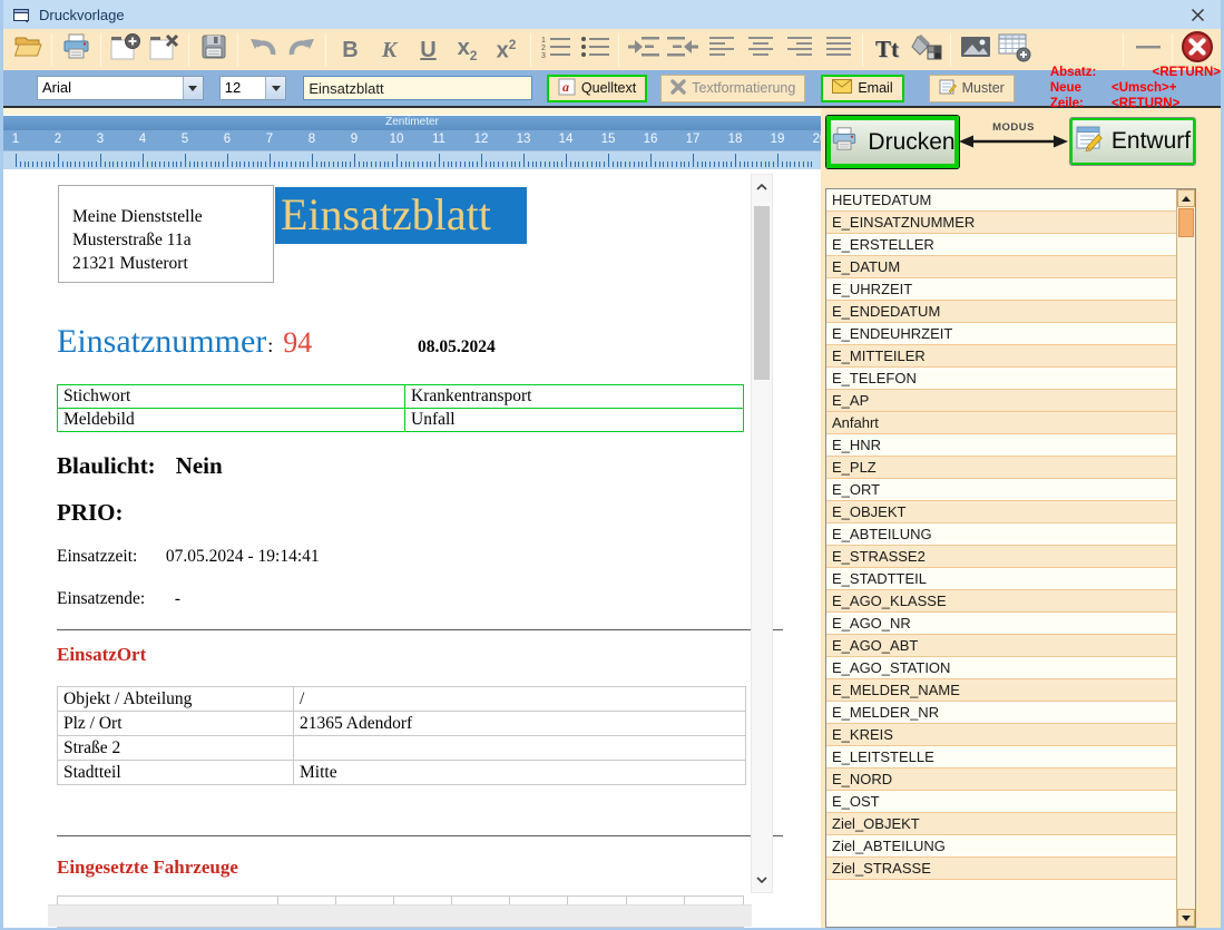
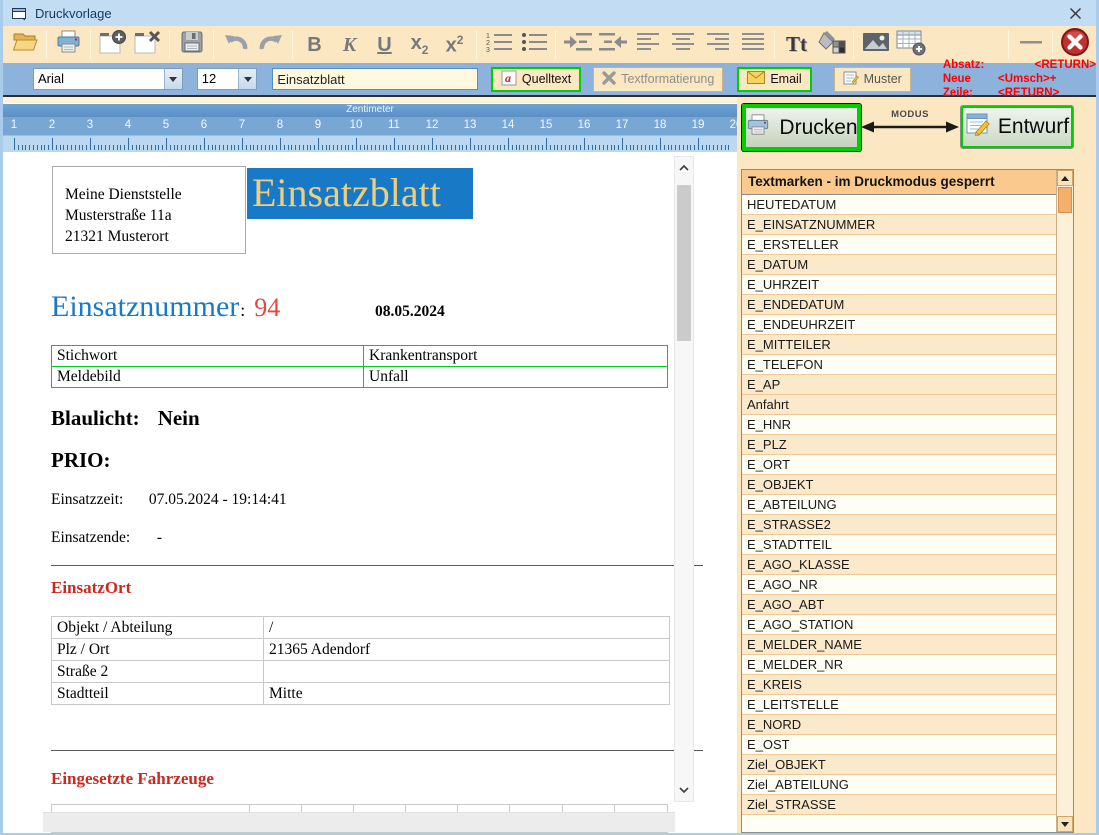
  Druckvorlage
  B
  K
  U
  x2
  x2
  Tt
  Arial
  12
  Einsatzblatt
  a
  Quelltext
  Textformatierung
  Email
  Muster
  Absatz:
  <RETURN>
  Neue Zeile:
  <Umsch>+<RETURN>
  Zentimeter
  1
  2
  3
  4
  5
  6
  7
  8
  9
  10
  11
  12
  13
  14
  15
  16
  17
  18
  19
  Meine Dienststelle
  Musterstraße 11a
  21321 Musterort
  Einsatzblatt
  Einsatznummer
  :
  94
  08.05.2024
  Stichwort	Krankentransport
  Meldebild	Unfall
  Blaulicht:
  Nein
  PRIO:
  Einsatzzeit: 07.05.2024 - 19:14:41
  Einsatzende: -
  EinsatzOrt
  Objekt / Abteilung	/
  Plz / Ort	21365 Adendorf
  Straße 2
  Stadtteil	Mitte
  Eingesetzte Fahrzeuge
  Drucken
  MODUS
  Entwurf
+ Textmarken - im Druckmodus gesperrt
  HEUTEDATUM
  E_EINSATZNUMMER
  E_ERSTELLER
  E_DATUM
  E_UHRZEIT
  E_ENDEDATUM
  E_ENDEUHRZEIT
  E_MITTEILER
  E_TELEFON
  E_AP
  Anfahrt
  E_HNR
  E_PLZ
  E_ORT
  E_OBJEKT
  E_ABTEILUNG
  E_STRASSE2
  E_STADTTEIL
  E_AGO_KLASSE
  E_AGO_NR
  E_AGO_ABT
  E_AGO_STATION
  E_MELDER_NAME
  E_MELDER_NR
  E_KREIS
  E_LEITSTELLE
  E_NORD
  E_OST
  Ziel_OBJEKT
  Ziel_ABTEILUNG
  Ziel_STRASSE
